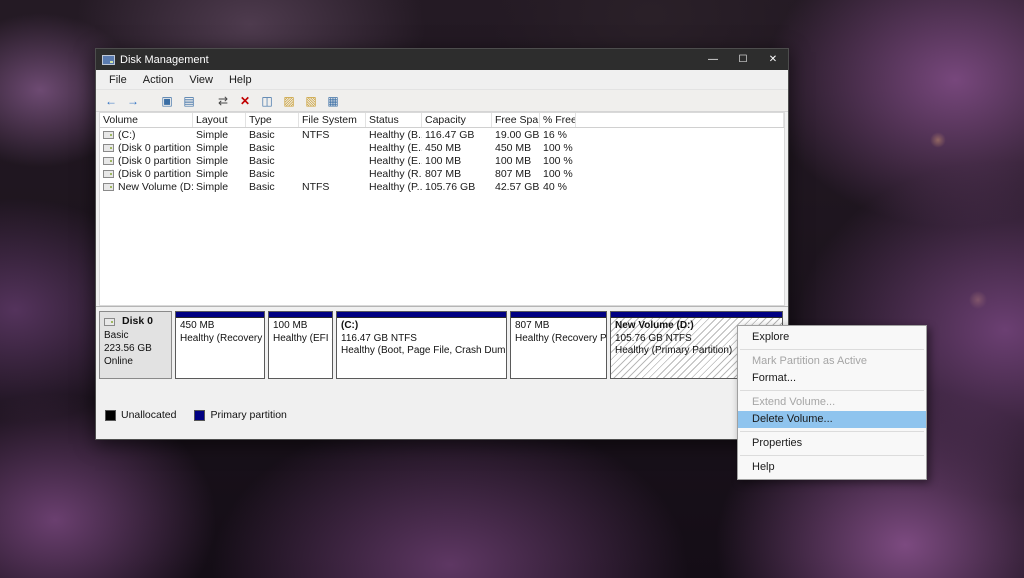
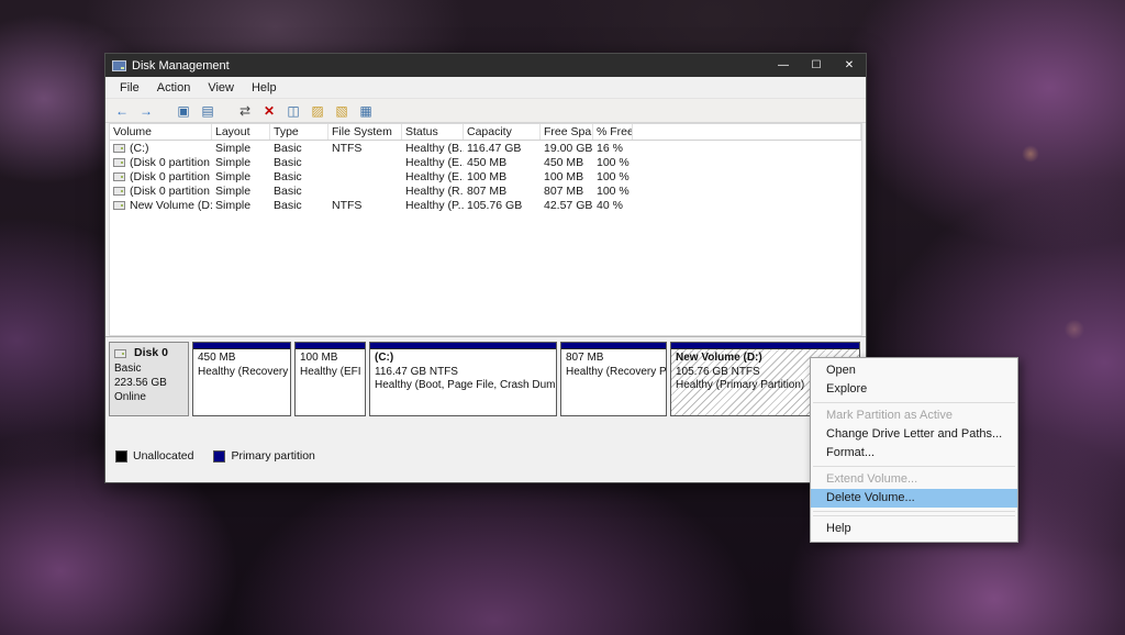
  Disk Management
  —
  ☐
  ✕
  File
  Action
  View
  Help
  ←
  →
  ▣
  ▤
  ⇄
  ✕
  ◫
  ▨
  ▧
  ▦
  Volume
  Layout
  Type
  File System
  Status
  Capacity
  Free Spa.
  % Free
  (C:)
  Simple
  Basic
  NTFS
  Healthy (B.
  116.47 GB
  19.00 GB
  16 %
  (Disk 0 partition
  Simple
  Basic
  Healthy (E.
  450 MB
  450 MB
  100 %
  (Disk 0 partition
  Simple
  Basic
  Healthy (E.
  100 MB
  100 MB
  100 %
  (Disk 0 partition
  Simple
  Basic
  Healthy (R.
  807 MB
  807 MB
  100 %
  New Volume (D:
  Simple
  Basic
  NTFS
  Healthy (P..
  105.76 GB
  42.57 GB
  40 %
  Disk 0
  Basic
  223.56 GB
  Online
  450 MB
  Healthy (Recovery
  100 MB
  Healthy (EFI
  (C:)
  116.47 GB NTFS
  Healthy (Boot, Page File, Crash Dum
  807 MB
  Healthy (Recovery P
  New Volume (D:)
  105.76 GB NTFS
  Healthy (Primary Partition)
  Unallocated
  Primary partition
+ Open
  Explore
  Mark Partition as Active
+ Change Drive Letter and Paths...
  Format...
  Extend Volume...
  Delete Volume...
- Properties
  Help
